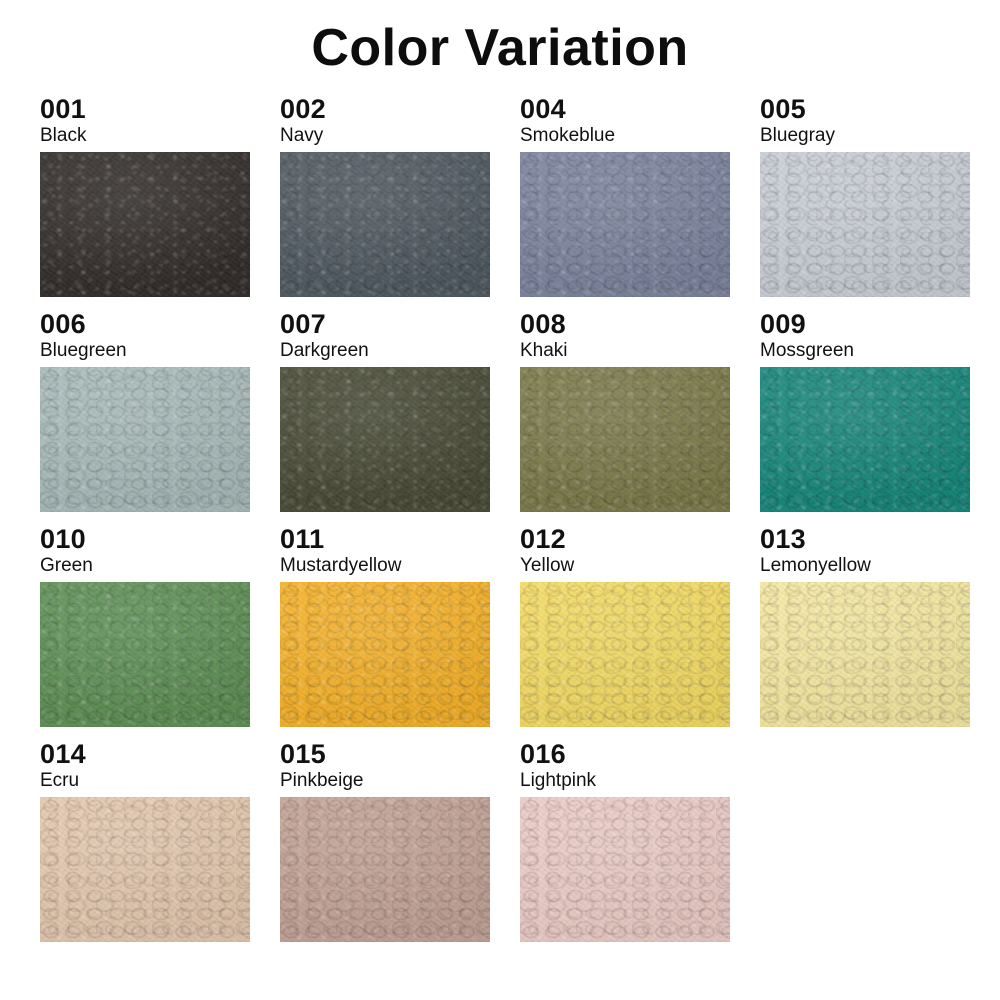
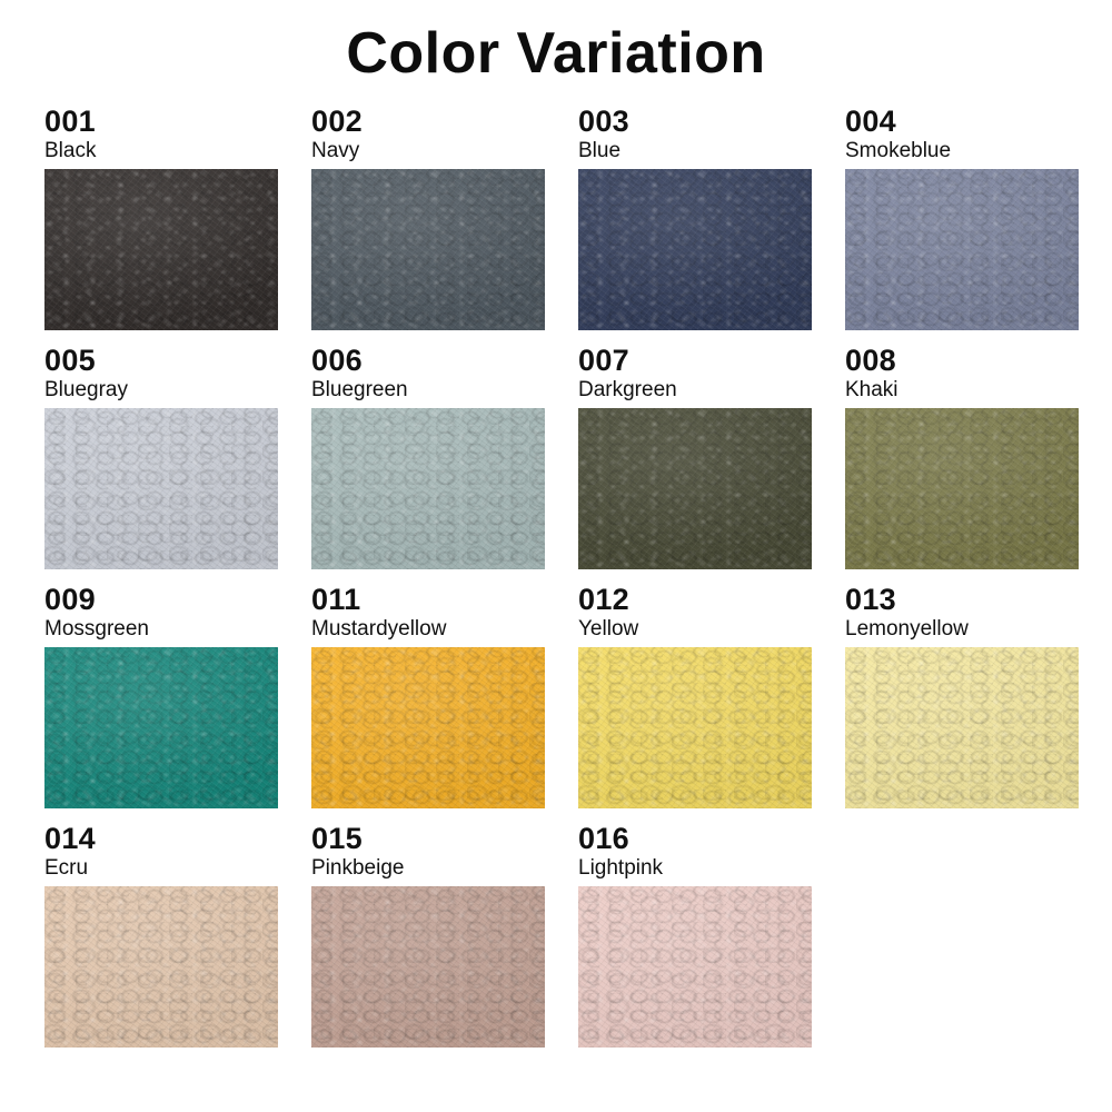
  Color Variation
  001
  Black
  002
  Navy
+ 003
+ Blue
  004
  Smokeblue
  005
  Bluegray
  006
  Bluegreen
  007
  Darkgreen
  008
  Khaki
  009
  Mossgreen
- 010
- Green
  011
  Mustardyellow
  012
  Yellow
  013
  Lemonyellow
  014
  Ecru
  015
  Pinkbeige
  016
  Lightpink
